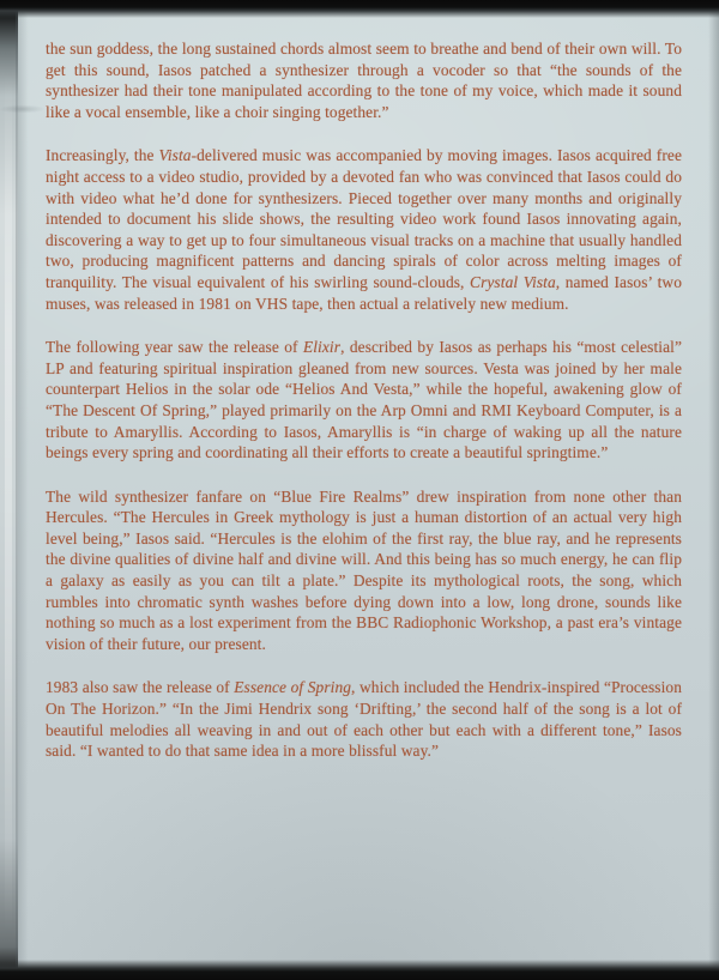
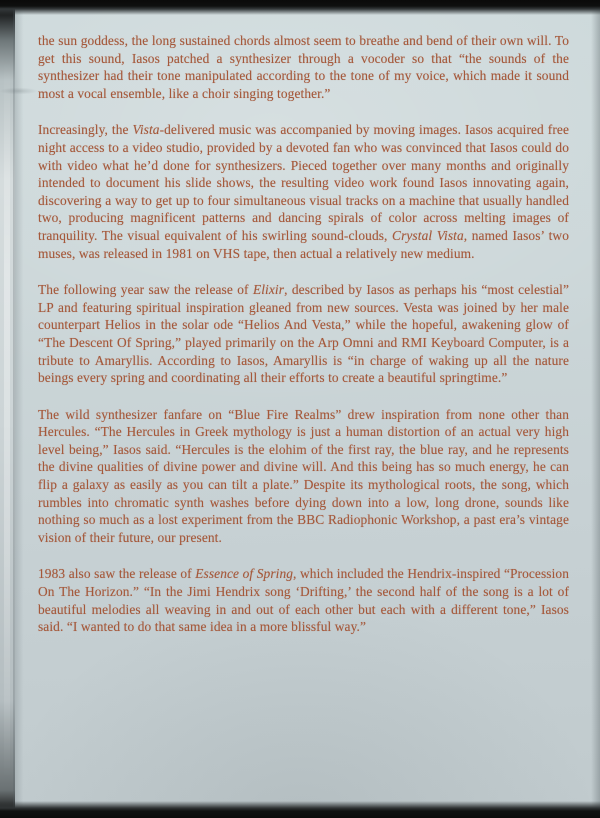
- the sun goddess, the long sustained chords almost seem to breathe and bend of their own will. To get this sound, Iasos patched a synthesizer through a vocoder so that “the sounds of the synthesizer had their tone manipulated according to the tone of my voice, which made it sound like a vocal ensemble, like a choir singing together.”
+ the sun goddess, the long sustained chords almost seem to breathe and bend of their own will. To get this sound, Iasos patched a synthesizer through a vocoder so that “the sounds of the synthesizer had their tone manipulated according to the tone of my voice, which made it sound most a vocal ensemble, like a choir singing together.”
  Increasingly, the Vista-delivered music was accompanied by moving images. Iasos acquired free night access to a video studio, provided by a devoted fan who was convinced that Iasos could do with video what he’d done for synthesizers. Pieced together over many months and originally intended to document his slide shows, the resulting video work found Iasos innovating again, discovering a way to get up to four simultaneous visual tracks on a machine that usually handled two, producing magnificent patterns and dancing spirals of color across melting images of tranquility. The visual equivalent of his swirling sound-clouds, Crystal Vista, named Iasos’ two muses, was released in 1981 on VHS tape, then actual a relatively new medium.
  The following year saw the release of Elixir, described by Iasos as perhaps his “most celestial” LP and featuring spiritual inspiration gleaned from new sources. Vesta was joined by her male counterpart Helios in the solar ode “Helios And Vesta,” while the hopeful, awakening glow of “The Descent Of Spring,” played primarily on the Arp Omni and RMI Keyboard Computer, is a tribute to Amaryllis. According to Iasos, Amaryllis is “in charge of waking up all the nature beings every spring and coordinating all their efforts to create a beautiful springtime.”
- The wild synthesizer fanfare on “Blue Fire Realms” drew inspiration from none other than Hercules. “The Hercules in Greek mythology is just a human distortion of an actual very high level being,” Iasos said. “Hercules is the elohim of the first ray, the blue ray, and he represents the divine qualities of divine half and divine will. And this being has so much energy, he can flip a galaxy as easily as you can tilt a plate.” Despite its mythological roots, the song, which rumbles into chromatic synth washes before dying down into a low, long drone, sounds like nothing so much as a lost experiment from the BBC Radiophonic Workshop, a past era’s vintage vision of their future, our present.
+ The wild synthesizer fanfare on “Blue Fire Realms” drew inspiration from none other than Hercules. “The Hercules in Greek mythology is just a human distortion of an actual very high level being,” Iasos said. “Hercules is the elohim of the first ray, the blue ray, and he represents the divine qualities of divine power and divine will. And this being has so much energy, he can flip a galaxy as easily as you can tilt a plate.” Despite its mythological roots, the song, which rumbles into chromatic synth washes before dying down into a low, long drone, sounds like nothing so much as a lost experiment from the BBC Radiophonic Workshop, a past era’s vintage vision of their future, our present.
  1983 also saw the release of Essence of Spring, which included the Hendrix-inspired “Procession On The Horizon.” “In the Jimi Hendrix song ‘Drifting,’ the second half of the song is a lot of beautiful melodies all weaving in and out of each other but each with a different tone,” Iasos said. “I wanted to do that same idea in a more blissful way.”
